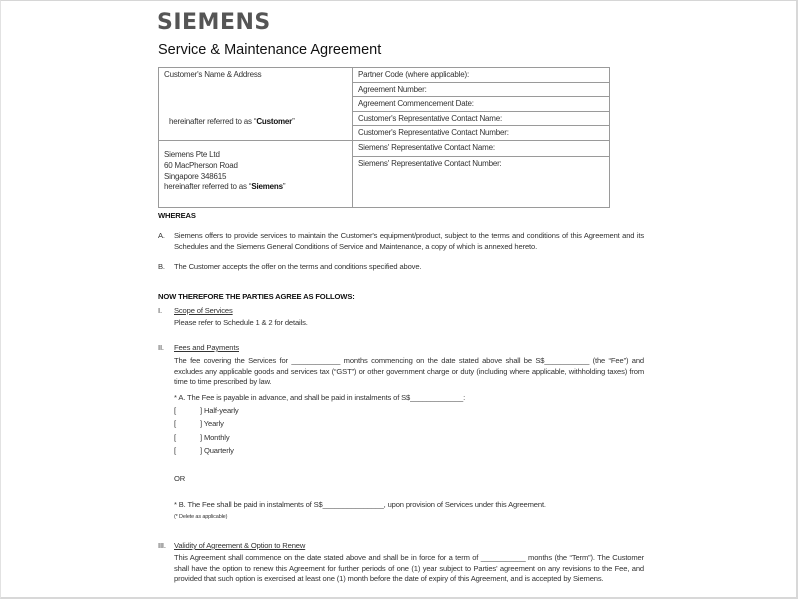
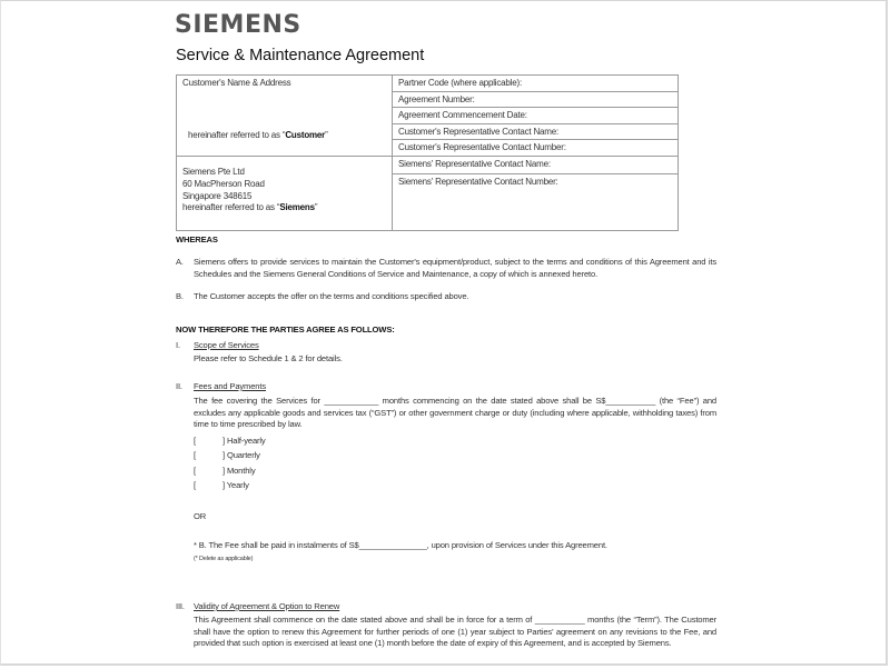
  SIEMENS
  Service & Maintenance Agreement
  Customer's Name & Address hereinafter referred to as “Customer”	Partner Code (where applicable):
  Agreement Number:
  Agreement Commencement Date:
  Customer's Representative Contact Name:
  Customer's Representative Contact Number:
  Siemens Pte Ltd 60 MacPherson Road Singapore 348615 hereinafter referred to as “Siemens”	Siemens' Representative Contact Name:
  Siemens' Representative Contact Number:
  WHEREAS
  A.
  Siemens offers to provide services to maintain the Customer's equipment/product, subject to the terms and conditions of this Agreement and its Schedules and the Siemens General Conditions of Service and Maintenance, a copy of which is annexed hereto.
  B.
  The Customer accepts the offer on the terms and conditions specified above.
  NOW THEREFORE THE PARTIES AGREE AS FOLLOWS:
  I.
  Scope of Services
  Please refer to Schedule 1 & 2 for details.
  II.
  Fees and Payments
  The fee covering the Services for ____________ months commencing on the date stated above shall be S$___________ (the “Fee”) and excludes any applicable goods and services tax (“GST”) or other government charge or duty (including where applicable, withholding taxes) from time to time prescribed by law.
- * A. The Fee is payable in advance, and shall be paid in instalments of S$_____________:
  [
  ] Half-yearly
  [
- ] Yearly
+ ] Quarterly
  [
  ] Monthly
  [
- ] Quarterly
+ ] Yearly
  OR
  * B. The Fee shall be paid in instalments of S$_______________, upon provision of Services under this Agreement.
  III.
  Validity of Agreement & Option to Renew
  This Agreement shall commence on the date stated above and shall be in force for a term of ___________ months (the “Term”). The Customer shall have the option to renew this Agreement for further periods of one (1) year subject to Parties' agreement on any revisions to the Fee, and provided that such option is exercised at least one (1) month before the date of expiry of this Agreement, and is accepted by Siemens.
